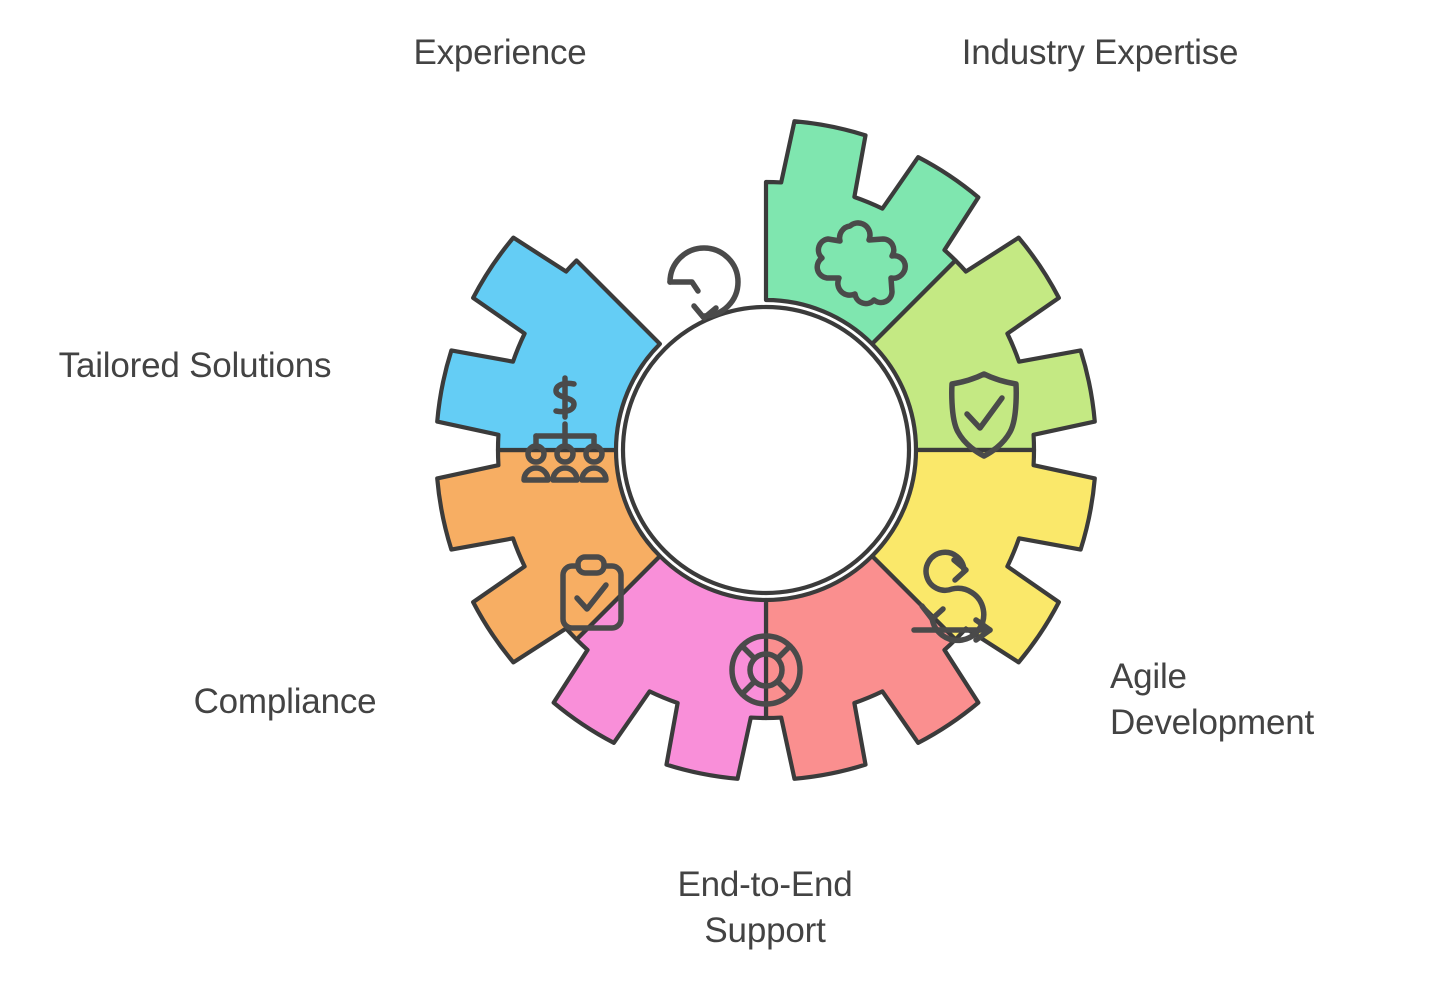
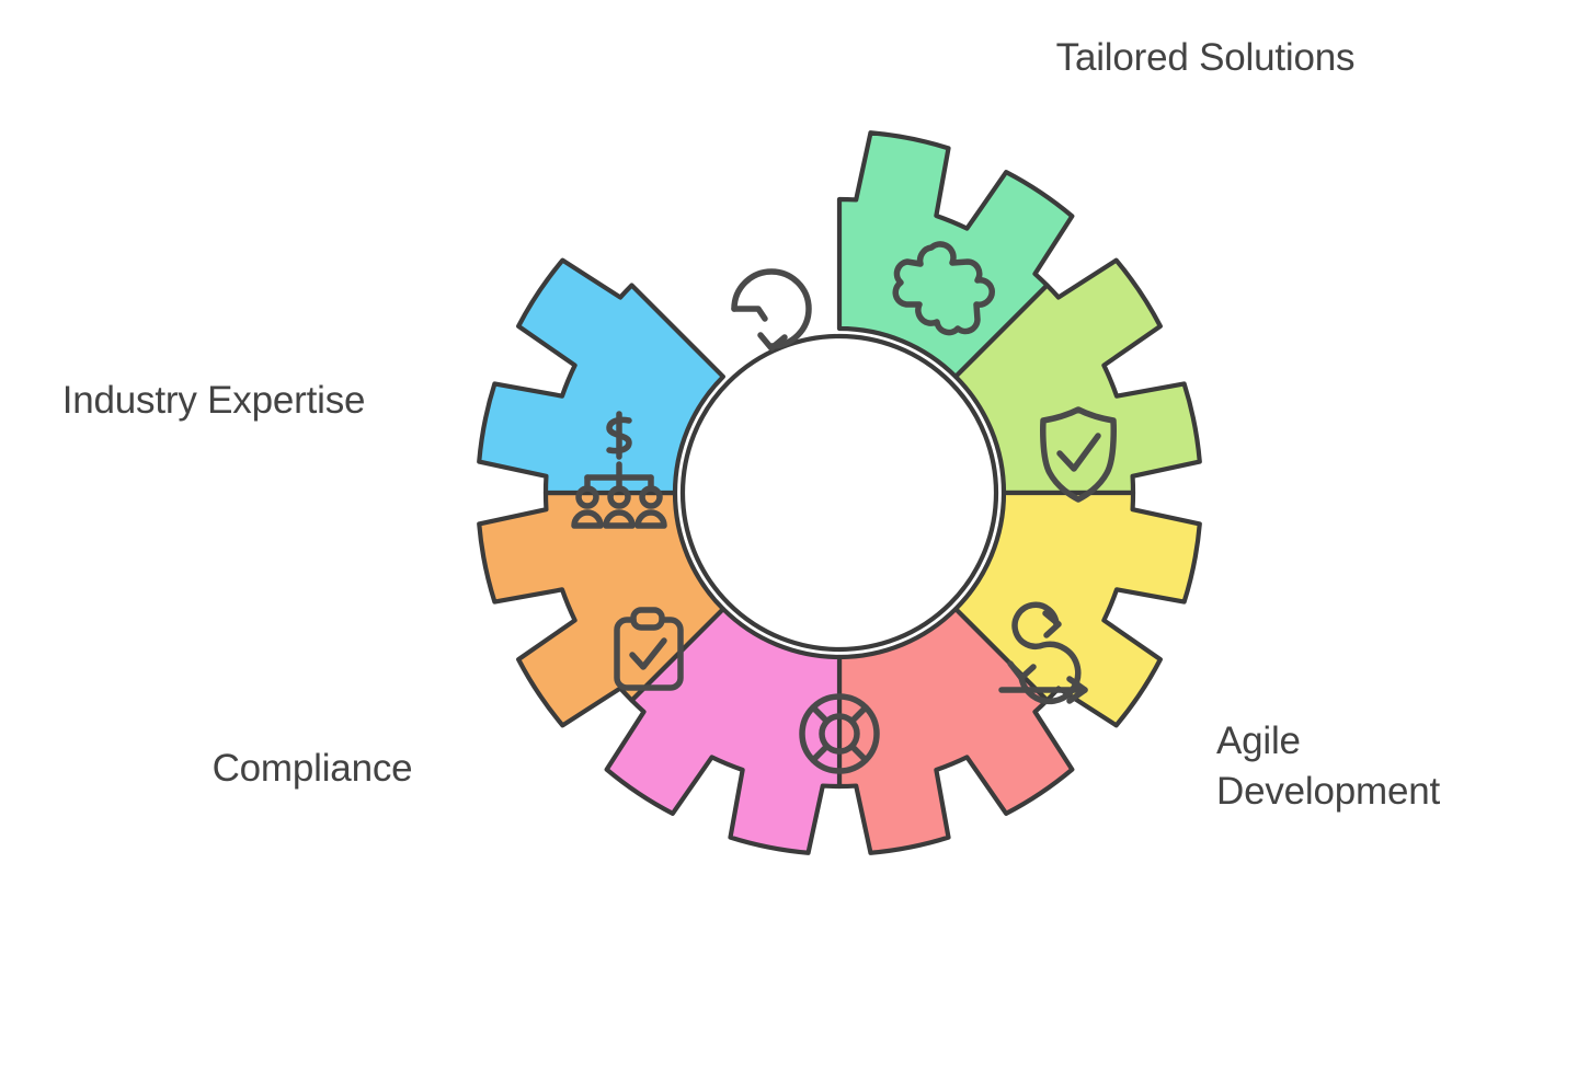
- Experience
- Industry Expertise
+ Tailored Solutions
  Agile
  Development
- End-to-End
- Support
  Compliance
- Tailored Solutions
+ Industry Expertise
